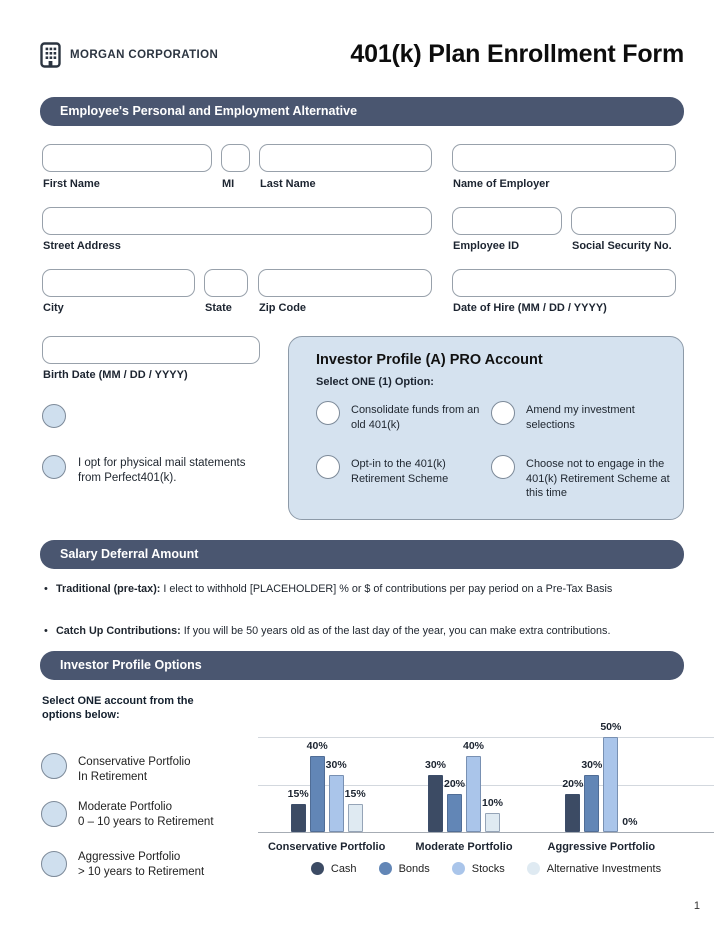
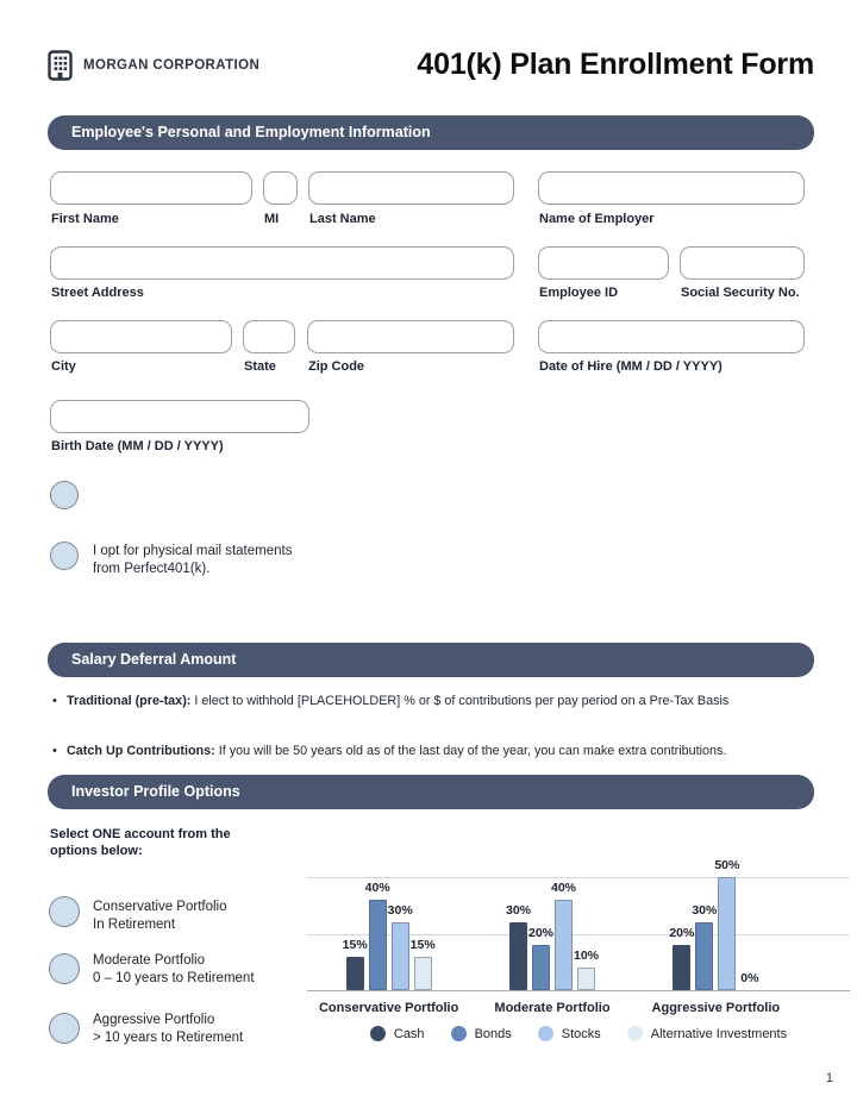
  MORGAN CORPORATION
  401(k) Plan Enrollment Form
- Employee's Personal and Employment Alternative
+ Employee's Personal and Employment Information
  First Name
  MI
  Last Name
  Name of Employer
  Street Address
  Employee ID
  Social Security No.
  City
  State
  Zip Code
  Date of Hire (MM / DD / YYYY)
  Birth Date (MM / DD / YYYY)
  I opt for physical mail statements from Perfect401(k).
- Investor Profile (A) PRO Account
- Select ONE (1) Option:
- Consolidate funds from an old 401(k)
- Amend my investment selections
- Opt-in to the 401(k) Retirement Scheme
- Choose not to engage in the 401(k) Retirement Scheme at this time
  Salary Deferral Amount
  Traditional (pre-tax): I elect to withhold [PLACEHOLDER] % or $ of contributions per pay period on a Pre-Tax Basis
  Catch Up Contributions: If you will be 50 years old as of the last day of the year, you can make extra contributions.
  Investor Profile Options
  Select ONE account from the options below:
  Conservative Portfolio
  In Retirement
  Moderate Portfolio
  0 – 10 years to Retirement
  Aggressive Portfolio
  > 10 years to Retirement
  15%
  40%
  30%
  15%
  Conservative Portfolio
  30%
  20%
  40%
  10%
  Moderate Portfolio
  20%
  30%
  50%
  0%
  Aggressive Portfolio
  Cash
  Bonds
  Stocks
  Alternative Investments
  1
